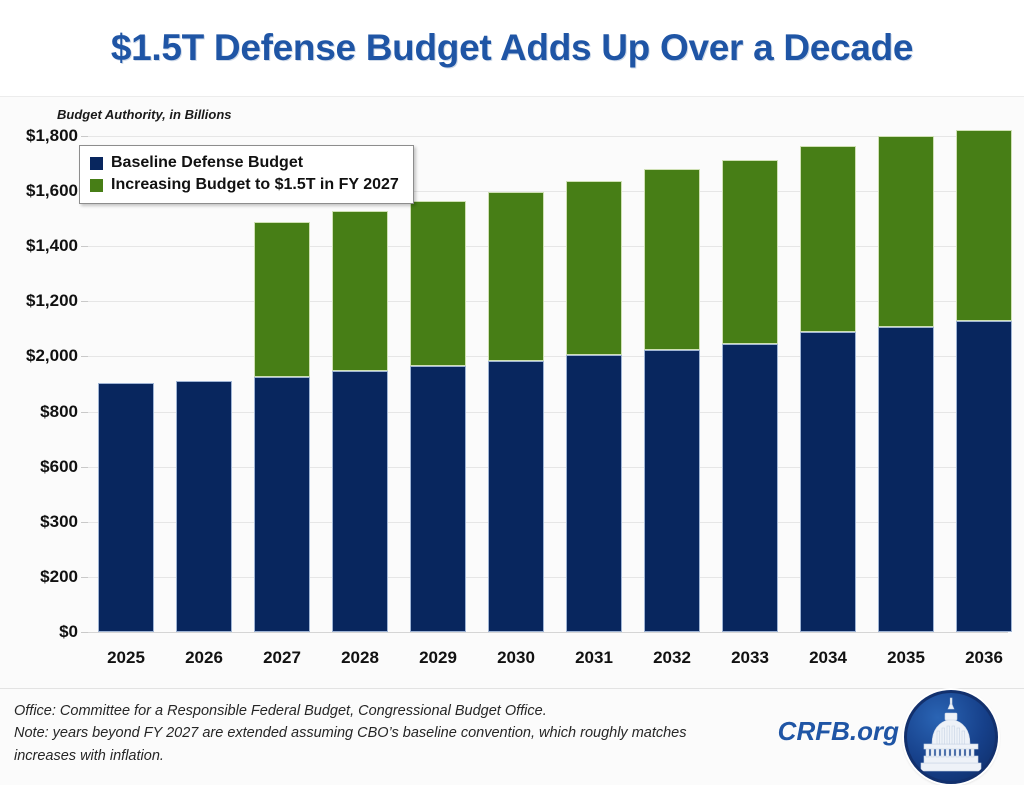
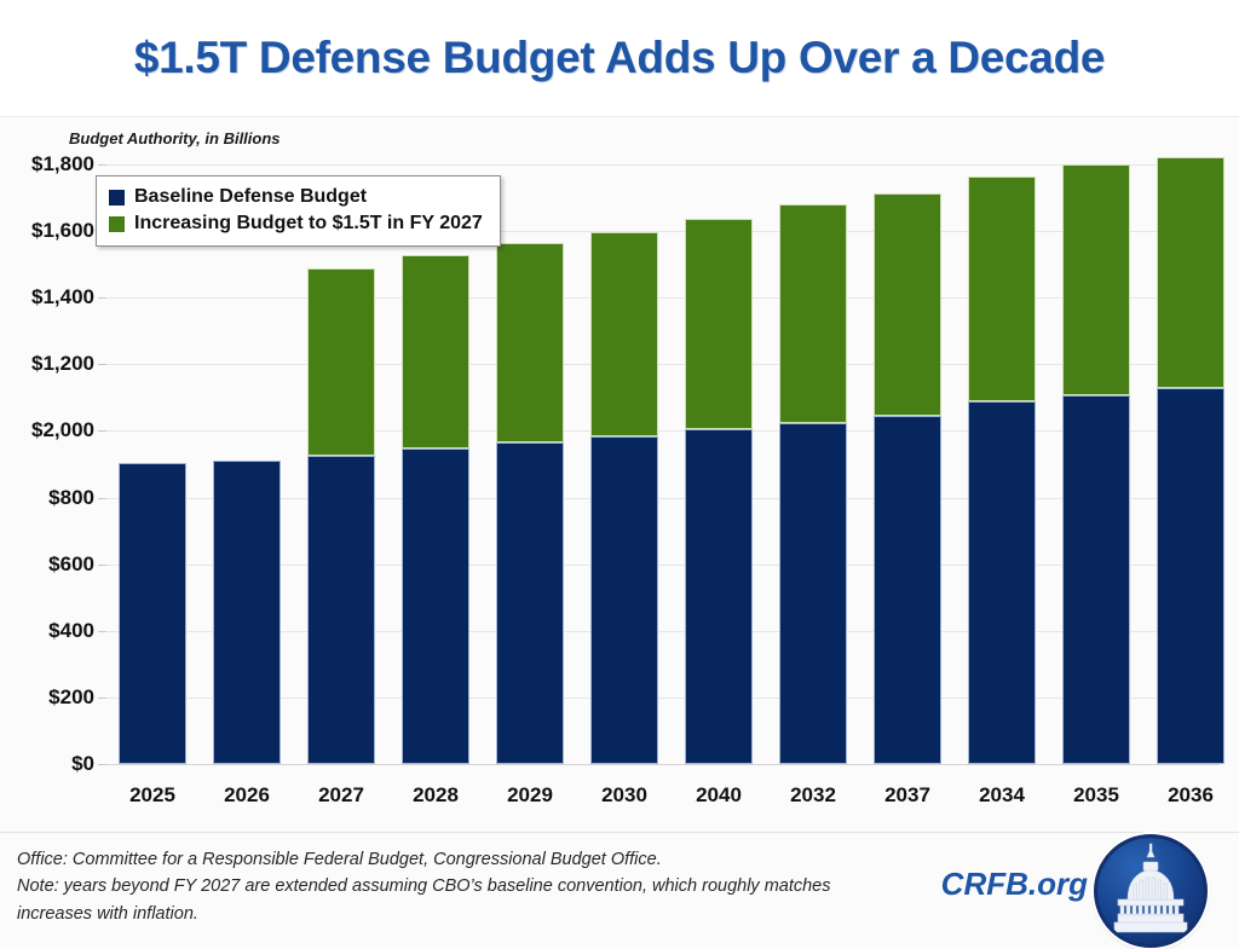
  $1.5T Defense Budget Adds Up Over a Decade
  Budget Authority, in Billions
  $0
  $200
- $300
+ $400
  $600
  $800
  $2,000
  $1,200
  $1,400
  $1,600
  $1,800
  2025
  2026
  2027
  2028
  2029
  2030
- 2031
+ 2040
  2032
- 2033
+ 2037
  2034
  2035
  2036
  Baseline Defense Budget
  Increasing Budget to $1.5T in FY 2027
  Office: Committee for a Responsible Federal Budget, Congressional Budget Office.
  Note: years beyond FY 2027 are extended assuming CBO’s baseline convention, which roughly matches increases with inflation.
  CRFB.org
